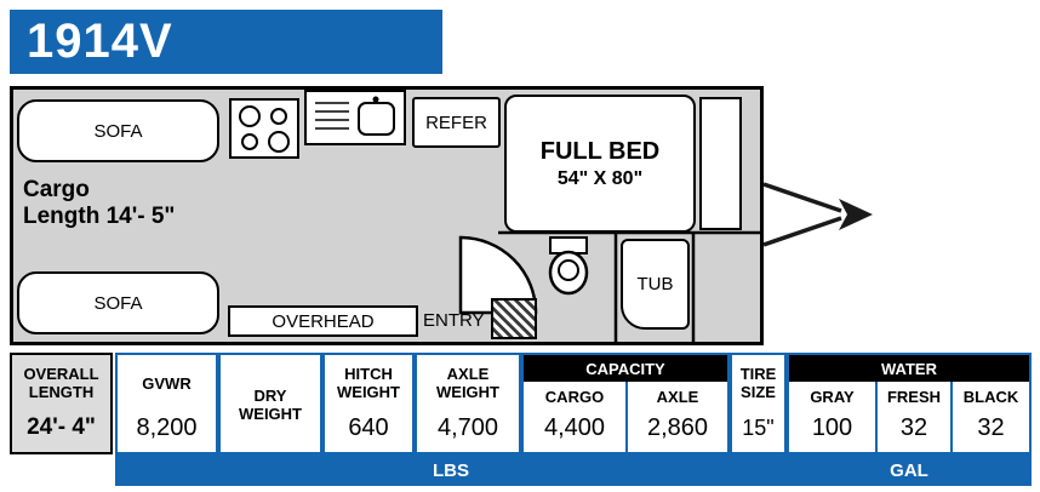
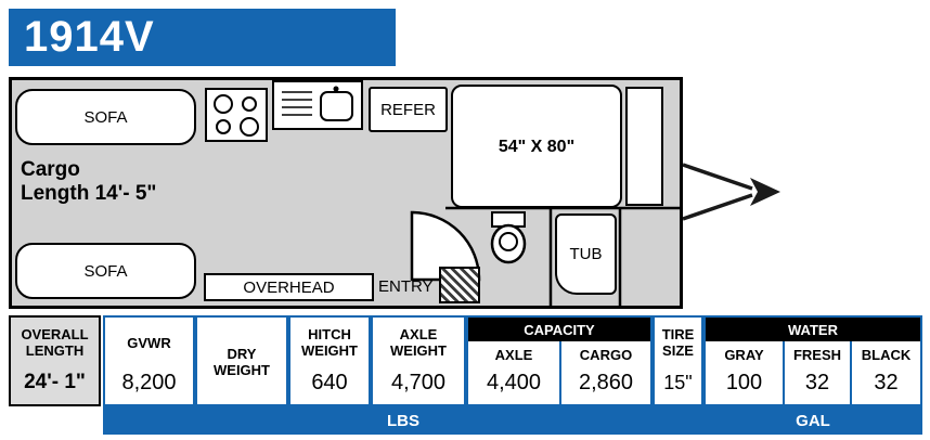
  1914V
  SOFA
  REFER
- FULL BED
  54" X 80"
  Cargo
  Length 14'- 5"
  SOFA
  OVERHEAD
  ENTRY
  TUB
  OVERALL LENGTH
- 24'- 4"
+ 24'- 1"
  GVWR
  8,200
  DRY WEIGHT
  HITCH WEIGHT
  640
  AXLE WEIGHT
  4,700
  CAPACITY
- CARGO
+ AXLE
  4,400
- AXLE
+ CARGO
  2,860
  TIRE SIZE
  15"
  WATER
  GRAY
  100
  FRESH
  32
  BLACK
  32
  LBS
  GAL
